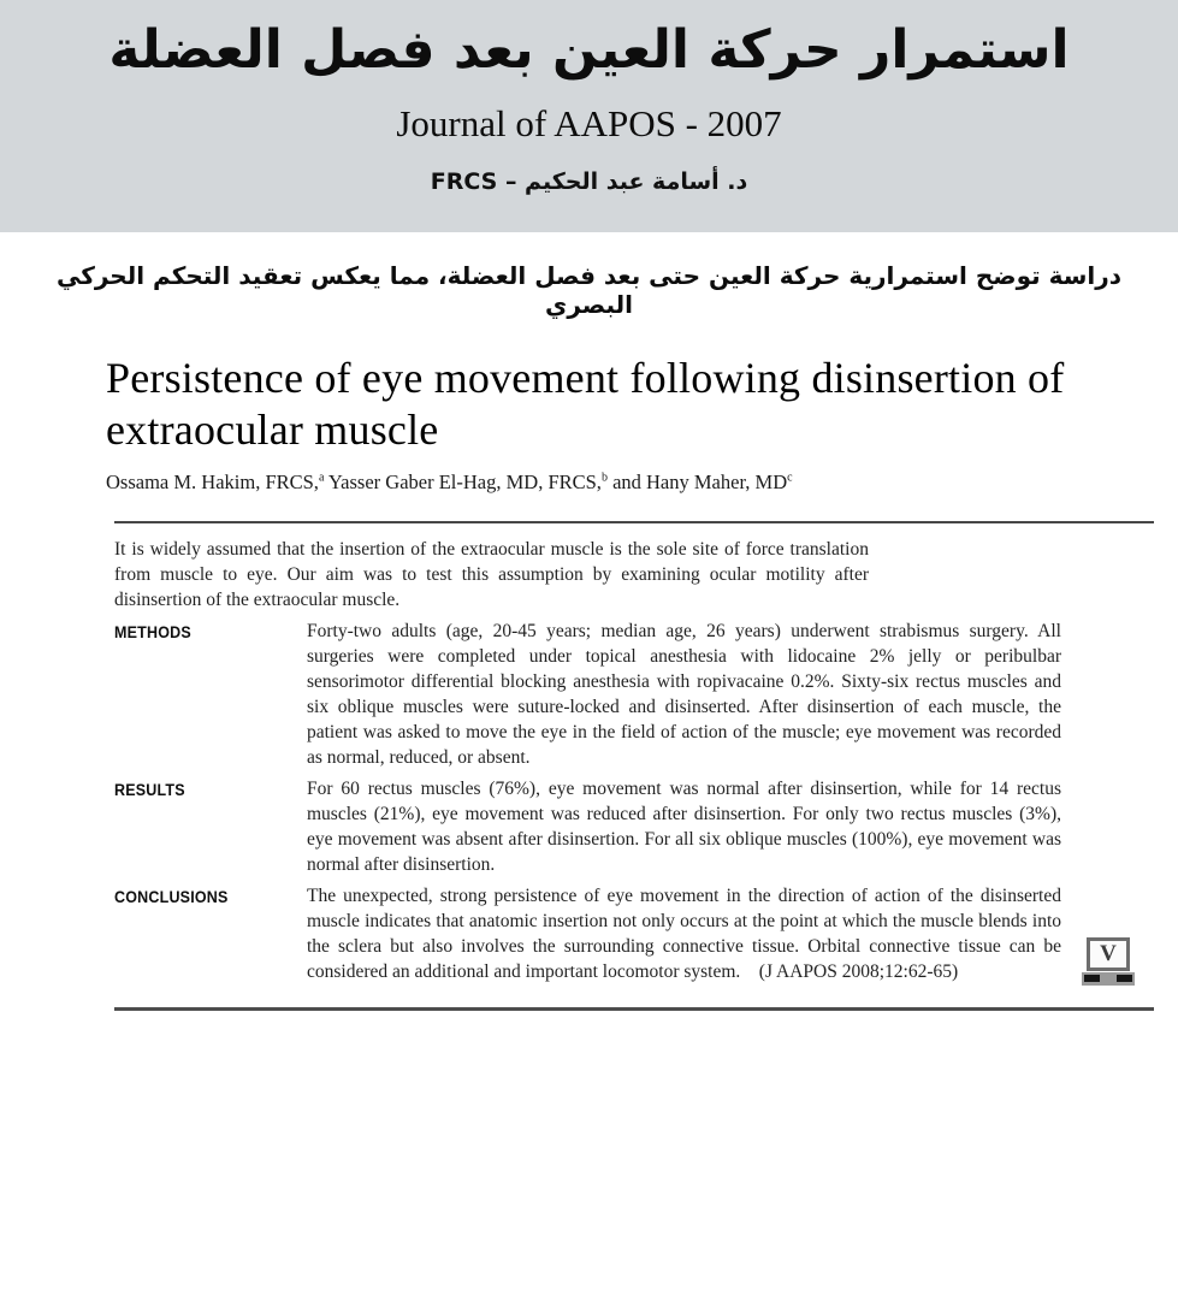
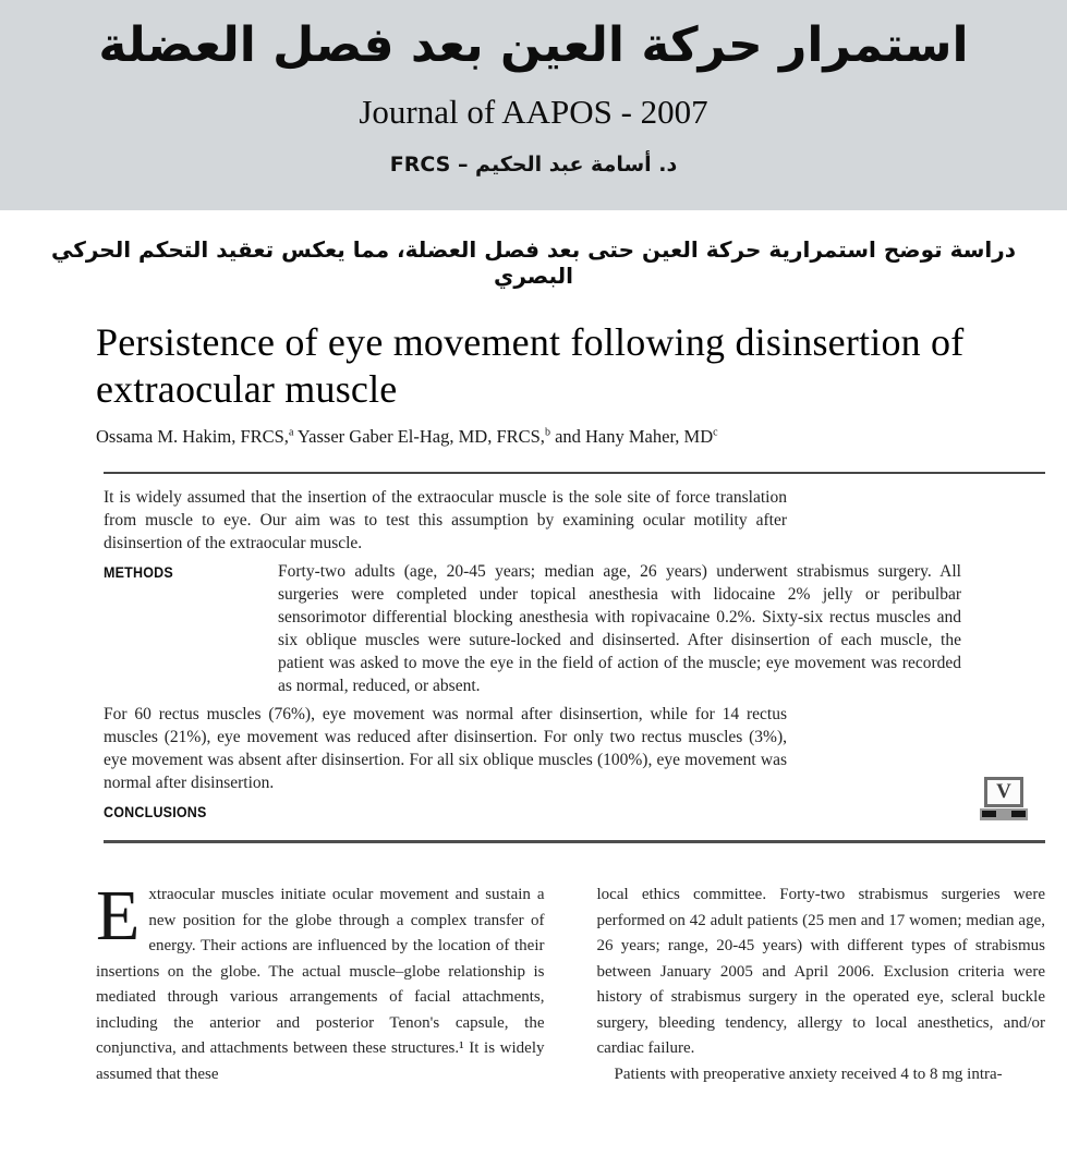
  استمرار حركة العين بعد فصل العضلة
  Journal of AAPOS - 2007
  د. أسامة عبد الحكيم – FRCS
  دراسة توضح استمرارية حركة العين حتى بعد فصل العضلة، مما يعكس تعقيد التحكم الحركي البصري
  Persistence of eye movement following disinsertion of extraocular muscle
  Ossama M. Hakim, FRCS,a Yasser Gaber El-Hag, MD, FRCS,b and Hany Maher, MDc
  It is widely assumed that the insertion of the extraocular muscle is the sole site of force translation from muscle to eye. Our aim was to test this assumption by examining ocular motility after disinsertion of the extraocular muscle.
  METHODS
  Forty-two adults (age, 20-45 years; median age, 26 years) underwent strabismus surgery. All surgeries were completed under topical anesthesia with lidocaine 2% jelly or peribulbar sensorimotor differential blocking anesthesia with ropivacaine 0.2%. Sixty-six rectus muscles and six oblique muscles were suture-locked and disinserted. After disinsertion of each muscle, the patient was asked to move the eye in the field of action of the muscle; eye movement was recorded as normal, reduced, or absent.
- RESULTS
  For 60 rectus muscles (76%), eye movement was normal after disinsertion, while for 14 rectus muscles (21%), eye movement was reduced after disinsertion. For only two rectus muscles (3%), eye movement was absent after disinsertion. For all six oblique muscles (100%), eye movement was normal after disinsertion.
  CONCLUSIONS
- The unexpected, strong persistence of eye movement in the direction of action of the disinserted muscle indicates that anatomic insertion not only occurs at the point at which the muscle blends into the sclera but also involves the surrounding connective tissue. Orbital connective tissue can be considered an additional and important locomotor system. (J AAPOS 2008;12:62-65)
  V
+ E
+ xtraocular muscles initiate ocular movement and sustain a new position for the globe through a complex transfer of energy. Their actions are influenced by the location of their insertions on the globe. The actual muscle–globe relationship is mediated through various arrangements of facial attachments, including the anterior and posterior Tenon's capsule, the conjunctiva, and attachments between these structures.¹ It is widely assumed that these
+ local ethics committee. Forty-two strabismus surgeries were performed on 42 adult patients (25 men and 17 women; median age, 26 years; range, 20-45 years) with different types of strabismus between January 2005 and April 2006. Exclusion criteria were history of strabismus surgery in the operated eye, scleral buckle surgery, bleeding tendency, allergy to local anesthetics, and/or cardiac failure.
+ Patients with preoperative anxiety received 4 to 8 mg intra-
